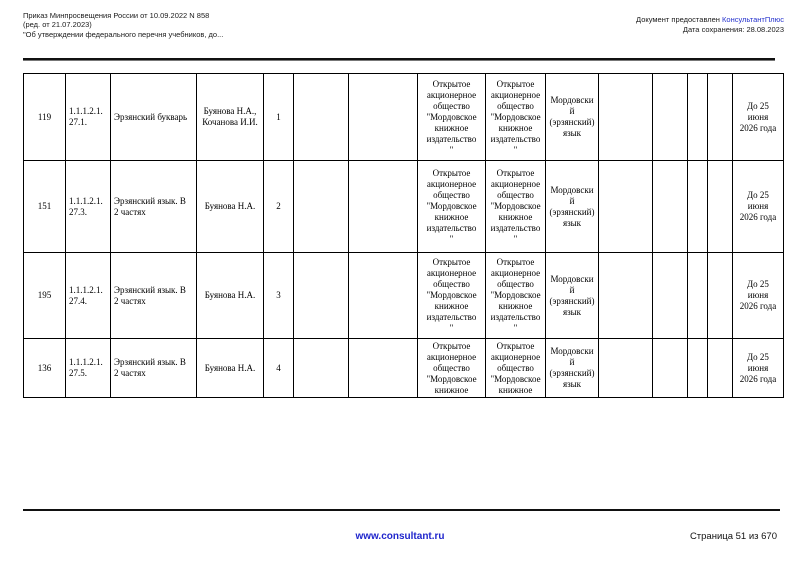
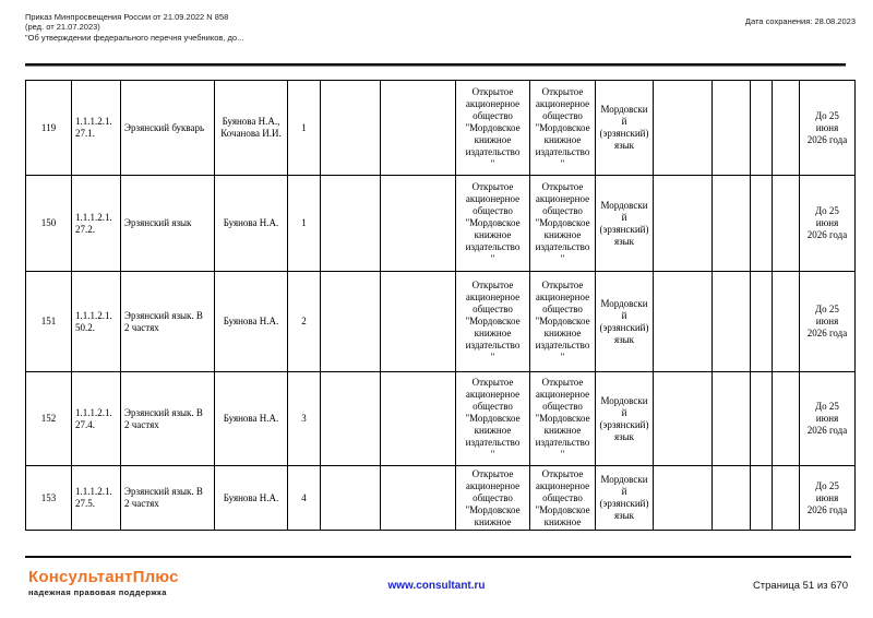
- Приказ Минпросвещения России от 10.09.2022 N 858
+ Приказ Минпросвещения России от 21.09.2022 N 858
  (ред. от 21.07.2023)
  "Об утверждении федерального перечня учебников, до...
- Документ предоставлен КонсультантПлюс
  Дата сохранения: 28.08.2023
  119	1.1.1.2.1. 27.1.	Эрзянский букварь	Буянова Н.А., Кочанова И.И.	1			Открытое акционерное общество "Мордовское книжное издательство "	Открытое акционерное общество "Мордовское книжное издательство "	Мордовски й (эрзянский) язык					До 25 июня 2026 года
+ 150	1.1.1.2.1. 27.2.	Эрзянский язык	Буянова Н.А.	1			Открытое акционерное общество "Мордовское книжное издательство "	Открытое акционерное общество "Мордовское книжное издательство "	Мордовски й (эрзянский) язык					До 25 июня 2026 года
- 151	1.1.1.2.1. 27.3.	Эрзянский язык. В 2 частях	Буянова Н.А.	2			Открытое акционерное общество "Мордовское книжное издательство "	Открытое акционерное общество "Мордовское книжное издательство "	Мордовски й (эрзянский) язык					До 25 июня 2026 года
+ 151	1.1.1.2.1. 50.2.	Эрзянский язык. В 2 частях	Буянова Н.А.	2			Открытое акционерное общество "Мордовское книжное издательство "	Открытое акционерное общество "Мордовское книжное издательство "	Мордовски й (эрзянский) язык					До 25 июня 2026 года
- 195	1.1.1.2.1. 27.4.	Эрзянский язык. В 2 частях	Буянова Н.А.	3			Открытое акционерное общество "Мордовское книжное издательство "	Открытое акционерное общество "Мордовское книжное издательство "	Мордовски й (эрзянский) язык					До 25 июня 2026 года
+ 152	1.1.1.2.1. 27.4.	Эрзянский язык. В 2 частях	Буянова Н.А.	3			Открытое акционерное общество "Мордовское книжное издательство "	Открытое акционерное общество "Мордовское книжное издательство "	Мордовски й (эрзянский) язык					До 25 июня 2026 года
- 136	1.1.1.2.1. 27.5.	Эрзянский язык. В 2 частях	Буянова Н.А.	4			Открытое акционерное общество "Мордовское книжное	Открытое акционерное общество "Мордовское книжное	Мордовски й (эрзянский) язык					До 25 июня 2026 года
+ 153	1.1.1.2.1. 27.5.	Эрзянский язык. В 2 частях	Буянова Н.А.	4			Открытое акционерное общество "Мордовское книжное	Открытое акционерное общество "Мордовское книжное	Мордовски й (эрзянский) язык					До 25 июня 2026 года
+ КонсультантПлюс
+ надежная правовая поддержка
  www.consultant.ru
  Страница 51 из 670
